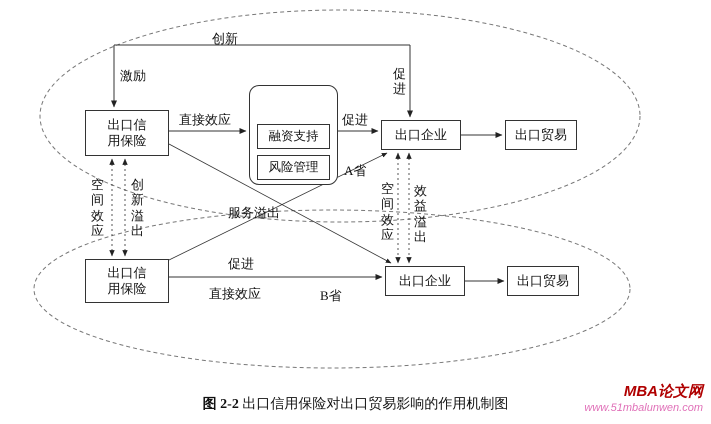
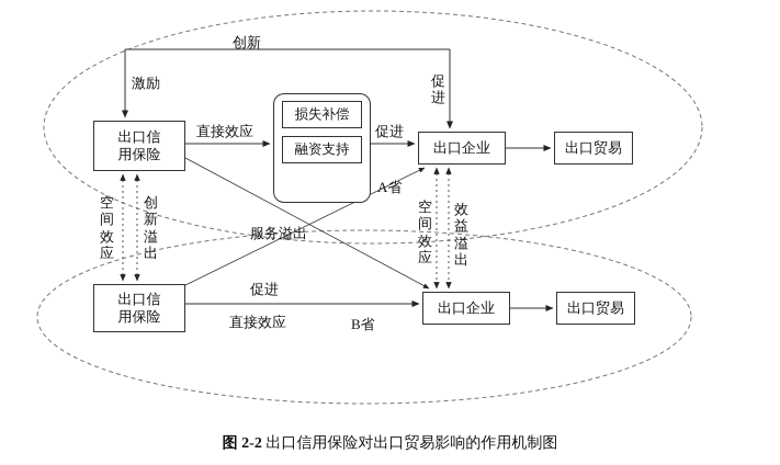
  出口信用保险
+ 损失补偿
  融资支持
- 风险管理
  出口企业
  出口贸易
  出口信用保险
  出口企业
  出口贸易
  创新
  激励
  促进
  直接效应
  促进
  A省
  空间效应
  创新溢出
  服务溢出
  空间效应
  效益溢出
  促进
  直接效应
  B省
  图 2-2 出口信用保险对出口贸易影响的作用机制图
- MBA论文网
- www.51mbalunwen.com
